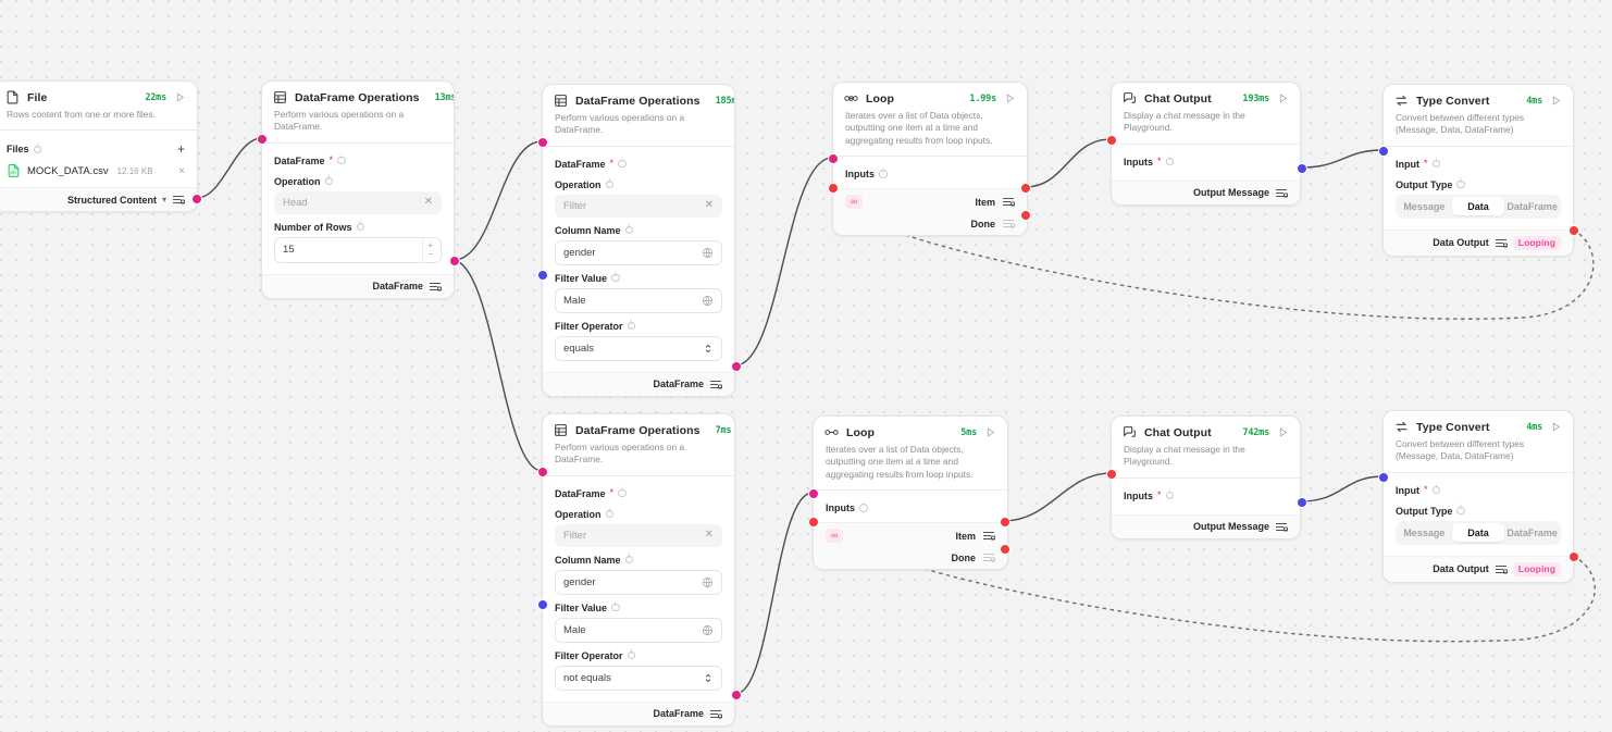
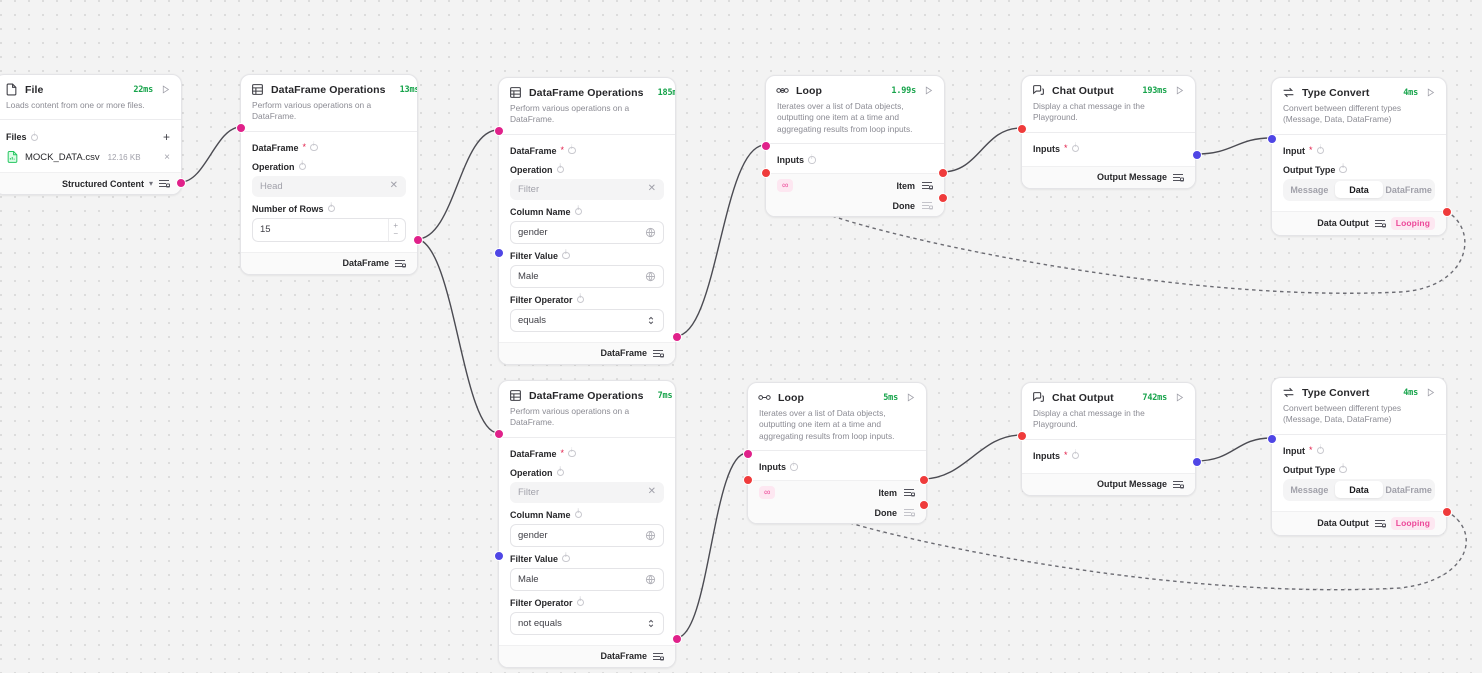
  File
  22ms
- Rows content from one or more files.
+ Loads content from one or more files.
  Files
  +
  MOCK_DATA.csv
  12.16 KB
  ×
  Structured Content
  ▾
  DataFrame Operations
  13ms
  Perform various operations on a DataFrame.
  DataFrame
  *
  Operation
  Head
  ✕
  Number of Rows
  15
  +
  −
  DataFrame
  DataFrame Operations
  185m
  Perform various operations on a DataFrame.
  DataFrame
  *
  Operation
  Filter
  ✕
  Column Name
  gender
  Filter Value
  Male
  Filter Operator
  equals
  DataFrame
  DataFrame Operations
  7ms
  Perform various operations on a DataFrame.
  DataFrame
  *
  Operation
  Filter
  ✕
  Column Name
  gender
  Filter Value
  Male
  Filter Operator
  not equals
  DataFrame
  Loop
  1.99s
  Iterates over a list of Data objects, outputting one item at a time and aggregating results from loop inputs.
  Inputs
  ∞
  Item
  Done
  Loop
  5ms
  Iterates over a list of Data objects, outputting one item at a time and aggregating results from loop inputs.
  Inputs
  ∞
  Item
  Done
  Chat Output
  193ms
  Display a chat message in the Playground.
  Inputs
  *
  Output Message
  Chat Output
  742ms
  Display a chat message in the Playground.
  Inputs
  *
  Output Message
  Type Convert
  4ms
  Convert between different types (Message, Data, DataFrame)
  Input
  *
  Output Type
  Message
  Data
  DataFrame
  Data Output
  Looping
  Type Convert
  4ms
  Convert between different types (Message, Data, DataFrame)
  Input
  *
  Output Type
  Message
  Data
  DataFrame
  Data Output
  Looping
